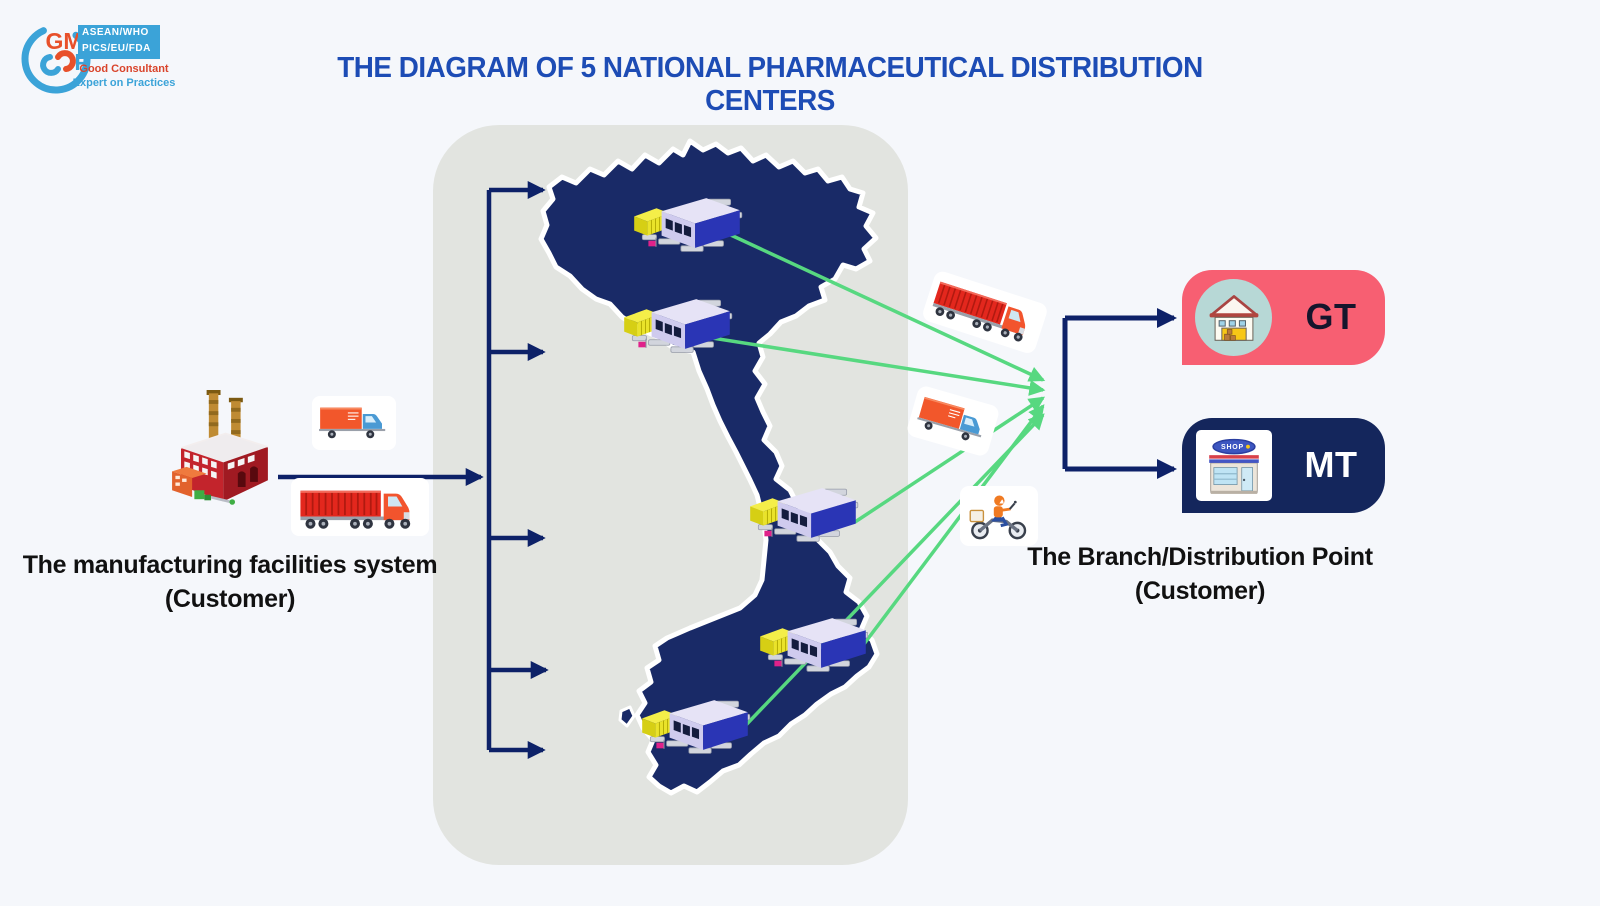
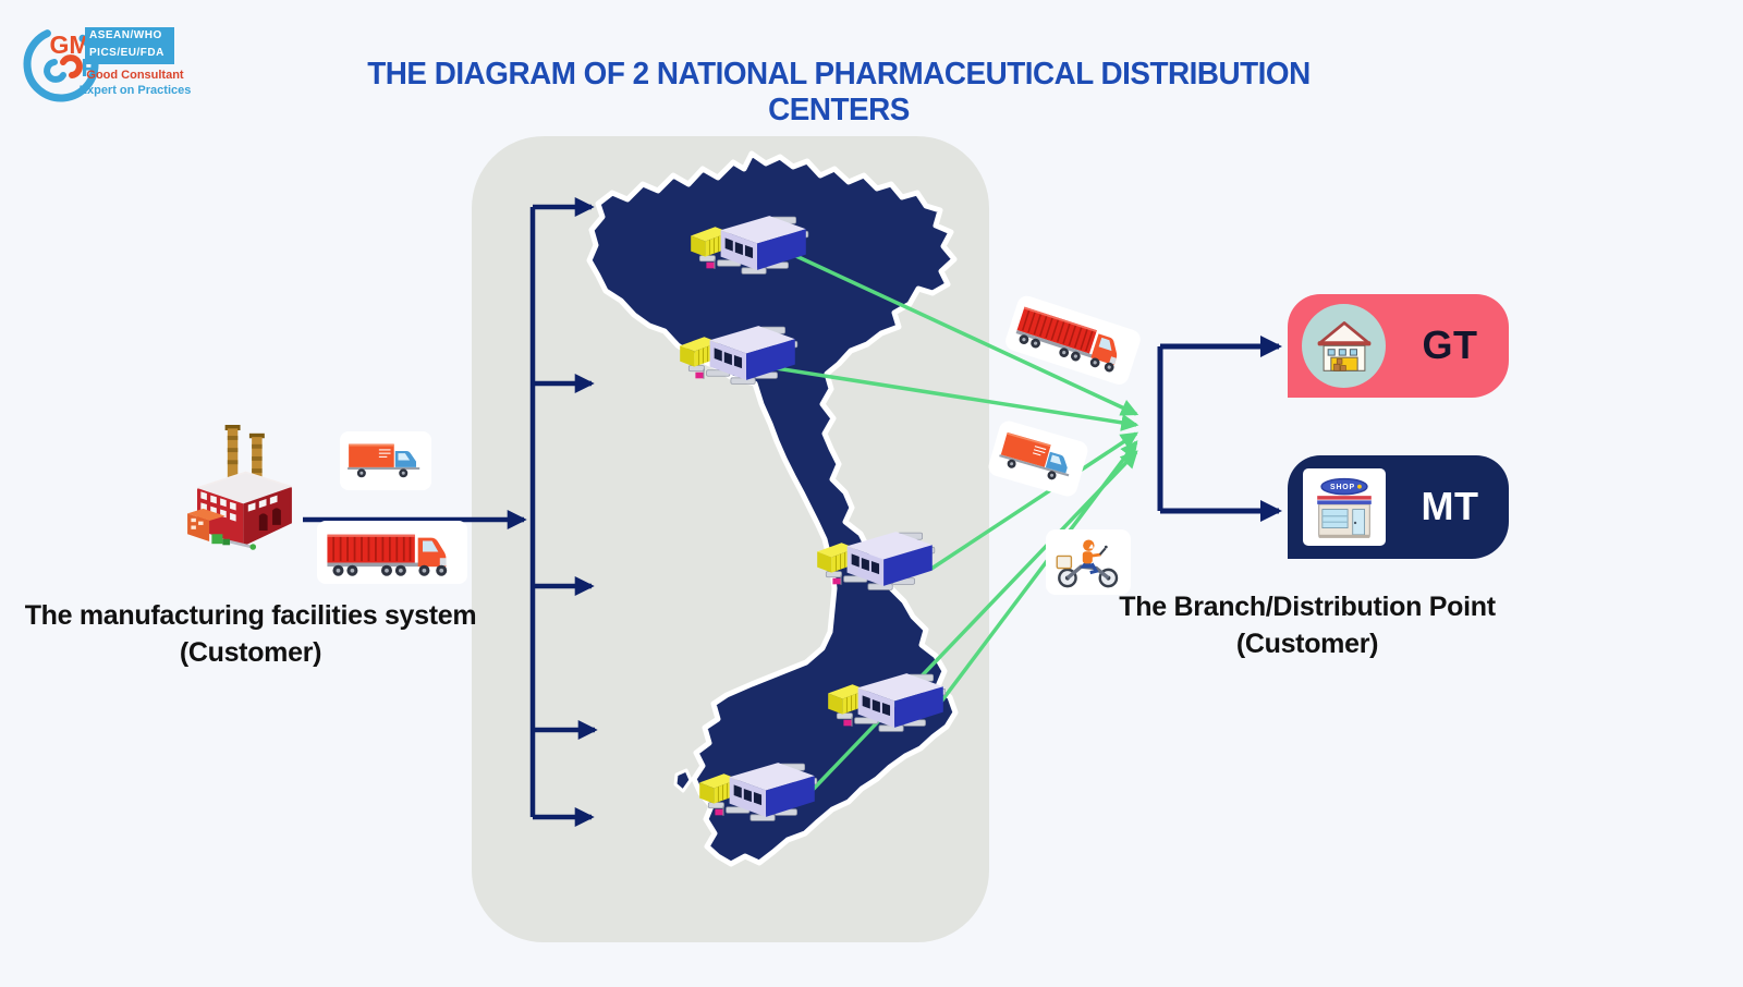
  GM
  P
  ASEAN/WHO
  PICS/EU/FDA
  Good Consultant
  Expert on Practices
- THE DIAGRAM OF 5 NATIONAL PHARMACEUTICAL DISTRIBUTION CENTERS
+ THE DIAGRAM OF 2 NATIONAL PHARMACEUTICAL DISTRIBUTION CENTERS
  The manufacturing facilities system
  (Customer)
  The Branch/Distribution Point
  (Customer)
  GT
  MT
